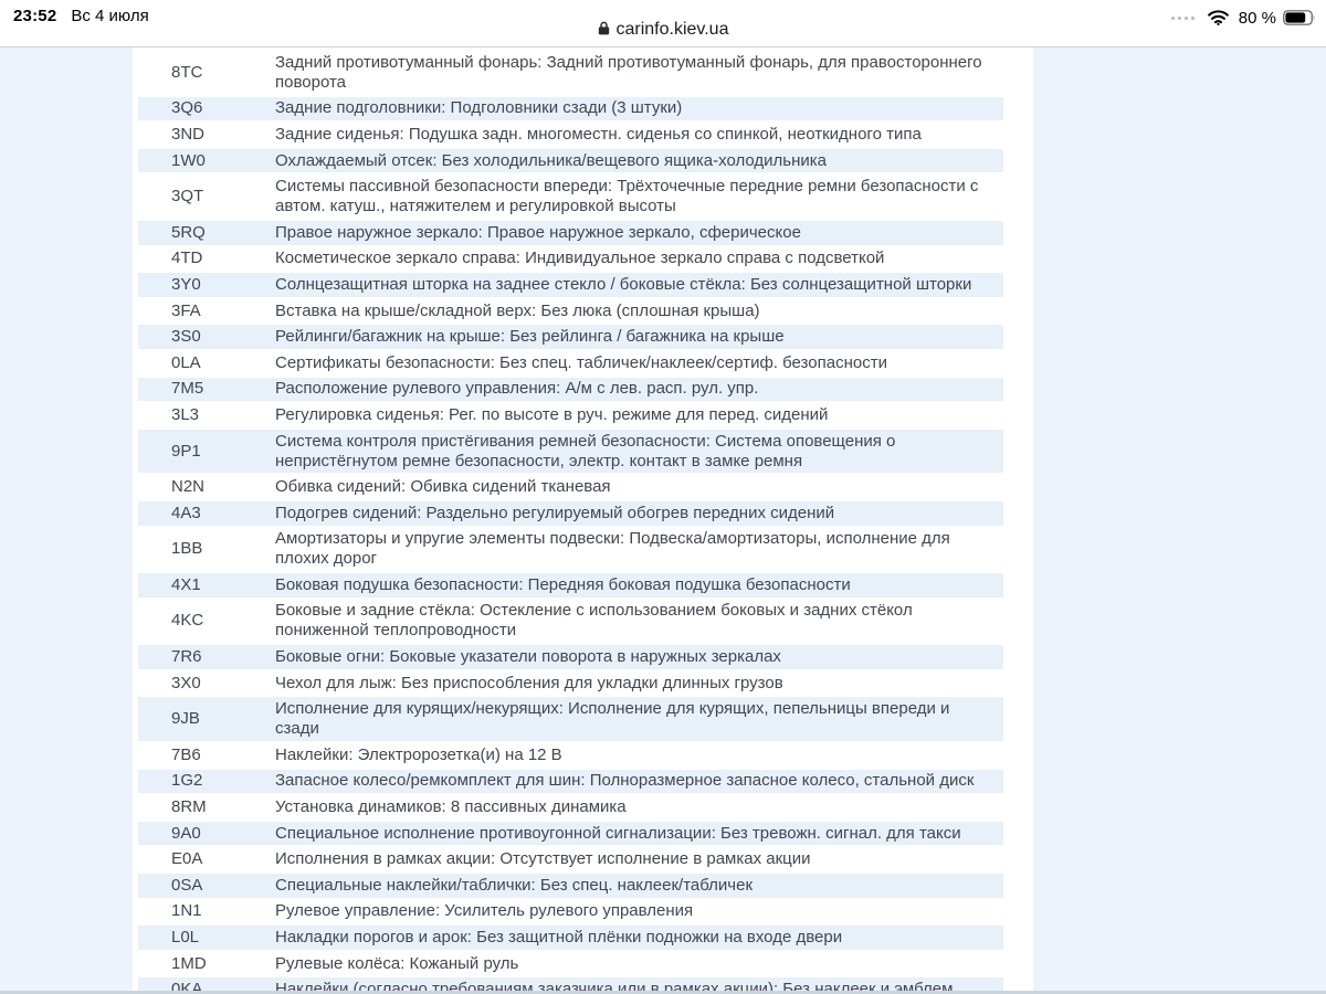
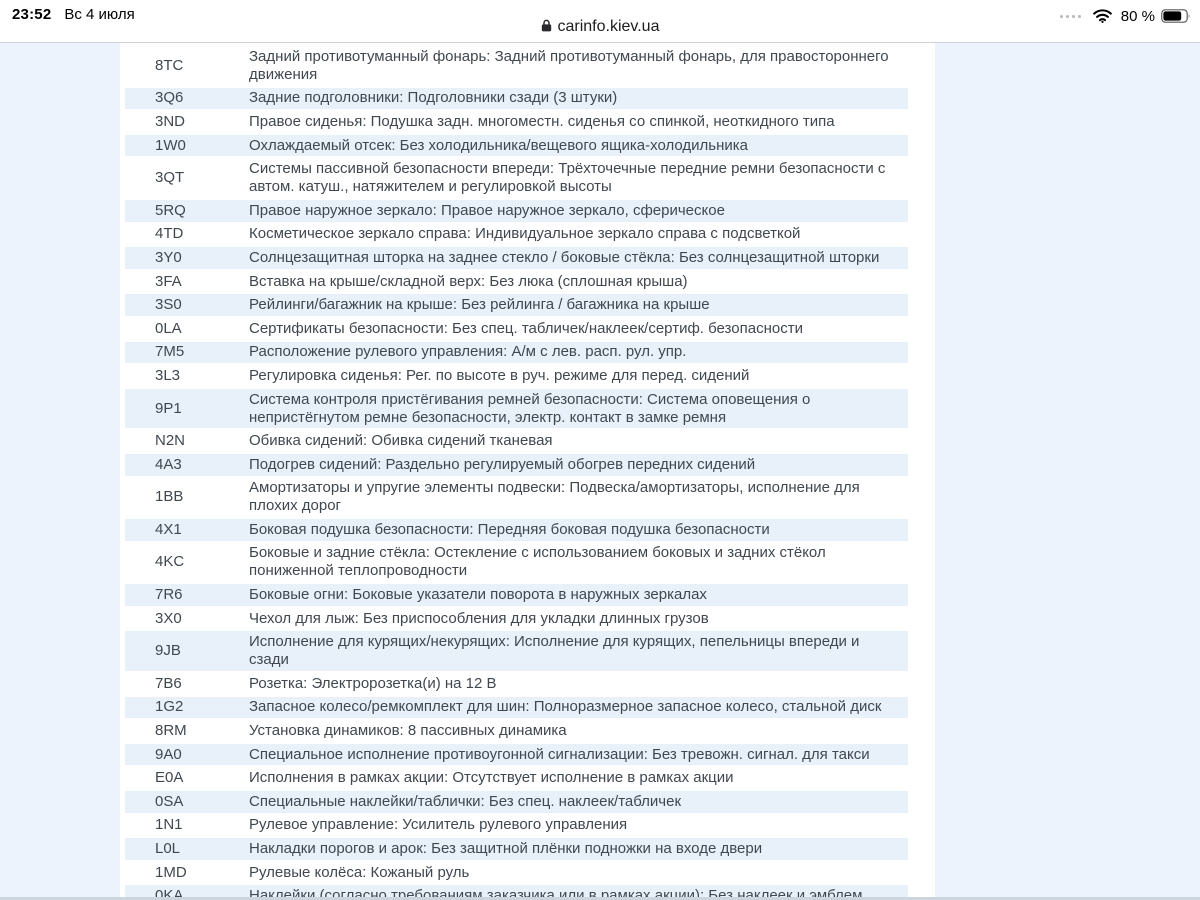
  23:52 Вс 4 июля
  carinfo.kiev.ua
  80 %
- 8TC	Задний противотуманный фонарь: Задний противотуманный фонарь, для правостороннего поворота
+ 8TC	Задний противотуманный фонарь: Задний противотуманный фонарь, для правостороннего движения
  3Q6	Задние подголовники: Подголовники сзади (3 штуки)
- 3ND	Задние сиденья: Подушка задн. многоместн. сиденья со спинкой, неоткидного типа
+ 3ND	Правое сиденья: Подушка задн. многоместн. сиденья со спинкой, неоткидного типа
  1W0	Охлаждаемый отсек: Без холодильника/вещевого ящика-холодильника
  3QT	Системы пассивной безопасности впереди: Трёхточечные передние ремни безопасности с автом. катуш., натяжителем и регулировкой высоты
  5RQ	Правое наружное зеркало: Правое наружное зеркало, сферическое
  4TD	Косметическое зеркало справа: Индивидуальное зеркало справа с подсветкой
  3Y0	Солнцезащитная шторка на заднее стекло / боковые стёкла: Без солнцезащитной шторки
  3FA	Вставка на крыше/складной верх: Без люка (сплошная крыша)
  3S0	Рейлинги/багажник на крыше: Без рейлинга / багажника на крыше
  0LA	Сертификаты безопасности: Без спец. табличек/наклеек/сертиф. безопасности
  7M5	Расположение рулевого управления: А/м с лев. расп. рул. упр.
  3L3	Регулировка сиденья: Рег. по высоте в руч. режиме для перед. сидений
  9P1	Система контроля пристёгивания ремней безопасности: Система оповещения о непристёгнутом ремне безопасности, электр. контакт в замке ремня
  N2N	Обивка сидений: Обивка сидений тканевая
  4A3	Подогрев сидений: Раздельно регулируемый обогрев передних сидений
  1BB	Амортизаторы и упругие элементы подвески: Подвеска/амортизаторы, исполнение для плохих дорог
  4X1	Боковая подушка безопасности: Передняя боковая подушка безопасности
  4KC	Боковые и задние стёкла: Остекление с использованием боковых и задних стёкол пониженной теплопроводности
  7R6	Боковые огни: Боковые указатели поворота в наружных зеркалах
  3X0	Чехол для лыж: Без приспособления для укладки длинных грузов
  9JB	Исполнение для курящих/некурящих: Исполнение для курящих, пепельницы впереди и сзади
- 7B6	Наклейки: Электророзетка(и) на 12 В
+ 7B6	Розетка: Электророзетка(и) на 12 В
  1G2	Запасное колесо/ремкомплект для шин: Полноразмерное запасное колесо, стальной диск
  8RM	Установка динамиков: 8 пассивных динамика
  9A0	Специальное исполнение противоугонной сигнализации: Без тревожн. сигнал. для такси
  E0A	Исполнения в рамках акции: Отсутствует исполнение в рамках акции
  0SA	Специальные наклейки/таблички: Без спец. наклеек/табличек
  1N1	Рулевое управление: Усилитель рулевого управления
  L0L	Накладки порогов и арок: Без защитной плёнки подножки на входе двери
  1MD	Рулевые колёса: Кожаный руль
  0KA	Наклейки (согласно требованиям заказчика или в рамках акции): Без наклеек и эмблем
